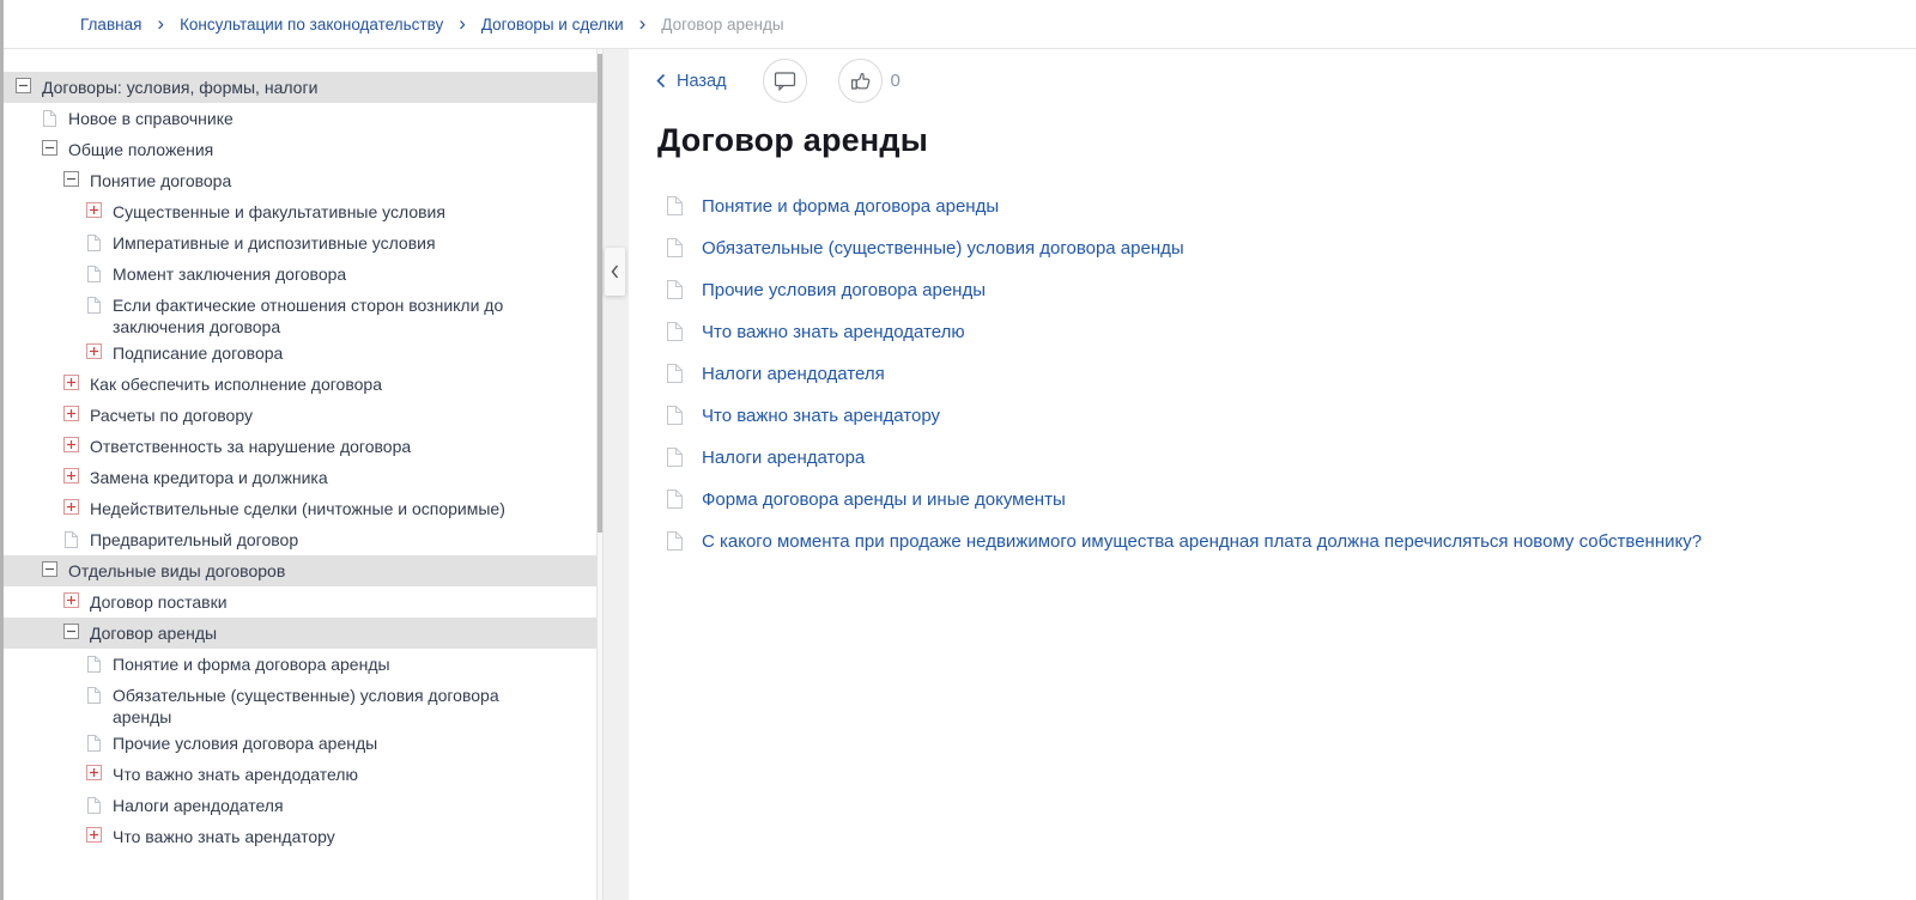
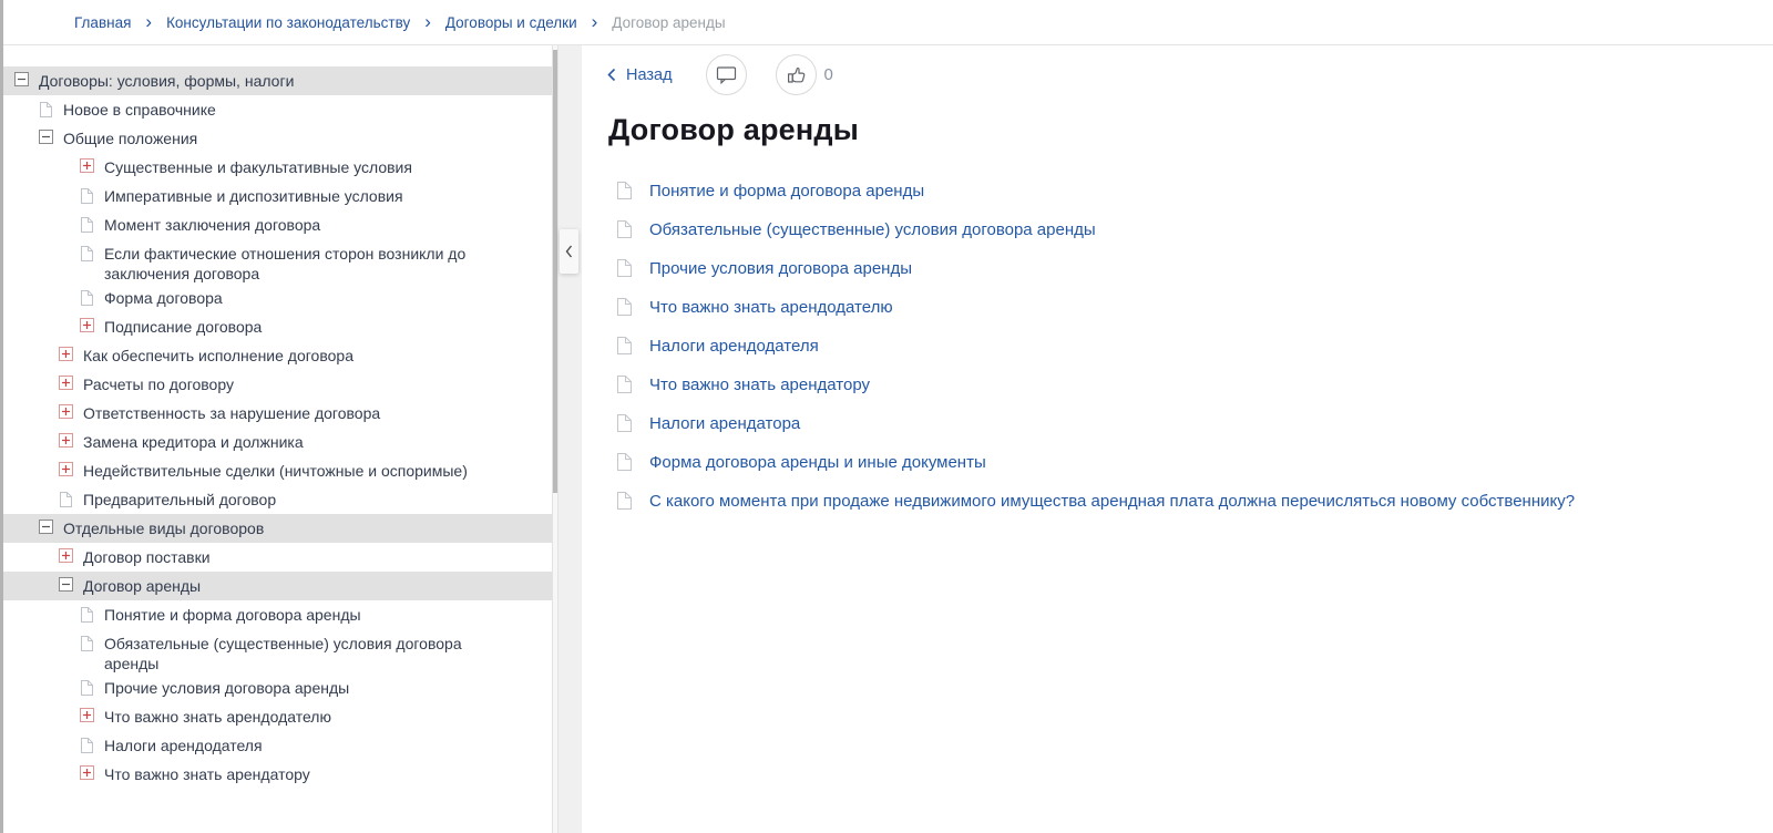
  Главная
  ›
  Консультации по законодательству
  ›
  Договоры и сделки
  ›
  Договор аренды
  Договоры: условия, формы, налоги
  Новое в справочнике
  Общие положения
- Понятие договора
  Существенные и факультативные условия
  Императивные и диспозитивные условия
  Момент заключения договора
  Если фактические отношения сторон возникли до заключения договора
+ Форма договора
  Подписание договора
  Как обеспечить исполнение договора
  Расчеты по договору
  Ответственность за нарушение договора
  Замена кредитора и должника
  Недействительные сделки (ничтожные и оспоримые)
  Предварительный договор
  Отдельные виды договоров
  Договор поставки
  Договор аренды
  Понятие и форма договора аренды
  Обязательные (существенные) условия договора аренды
  Прочие условия договора аренды
  Что важно знать арендодателю
  Налоги арендодателя
  Что важно знать арендатору
  Назад
  0
  Договор аренды
  Понятие и форма договора аренды
  Обязательные (существенные) условия договора аренды
  Прочие условия договора аренды
  Что важно знать арендодателю
  Налоги арендодателя
  Что важно знать арендатору
  Налоги арендатора
  Форма договора аренды и иные документы
  С какого момента при продаже недвижимого имущества арендная плата должна перечисляться новому собственнику?
